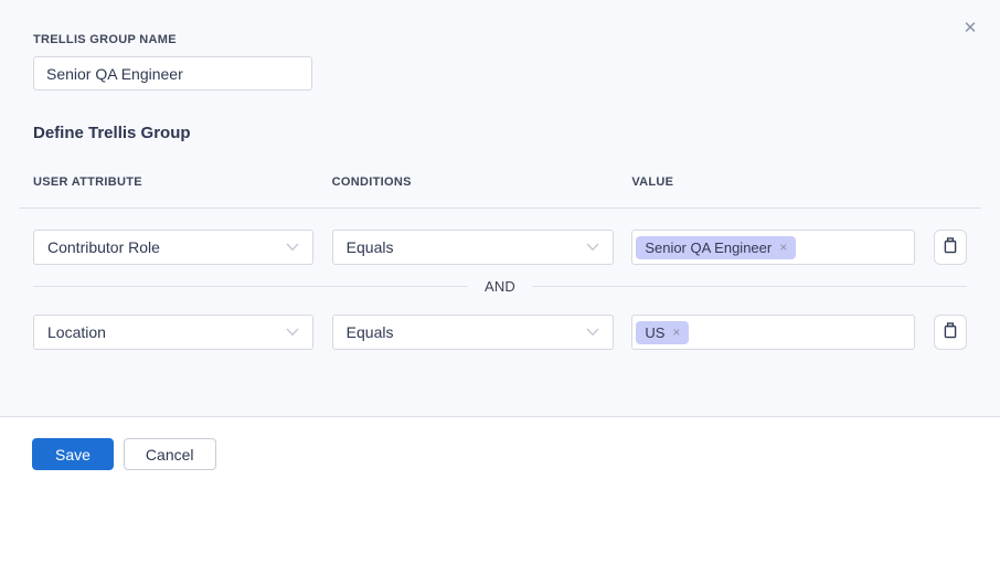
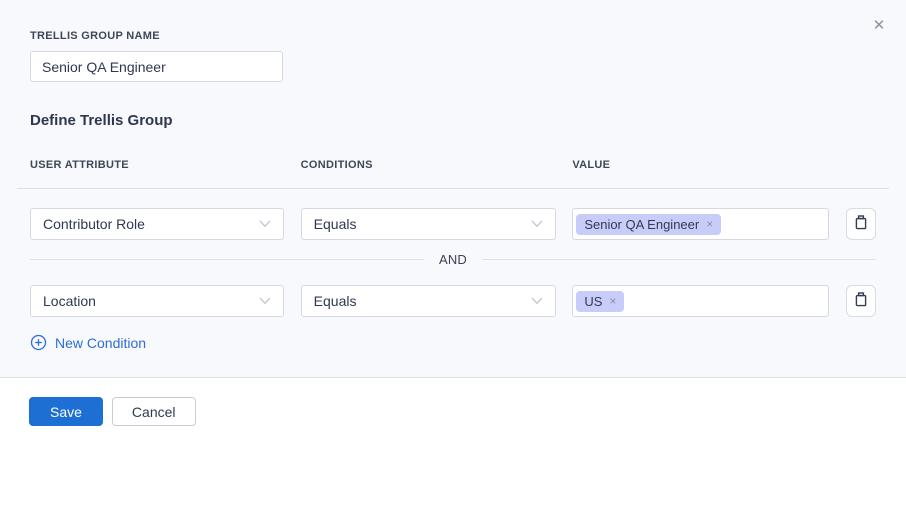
  ✕
  TRELLIS GROUP NAME
  Senior QA Engineer
  Define Trellis Group
  USER ATTRIBUTE
  CONDITIONS
  VALUE
  Contributor Role
  Equals
  Senior QA Engineer
  ×
  AND
  Location
  Equals
  US
  ×
+ New Condition
  Save
  Cancel
